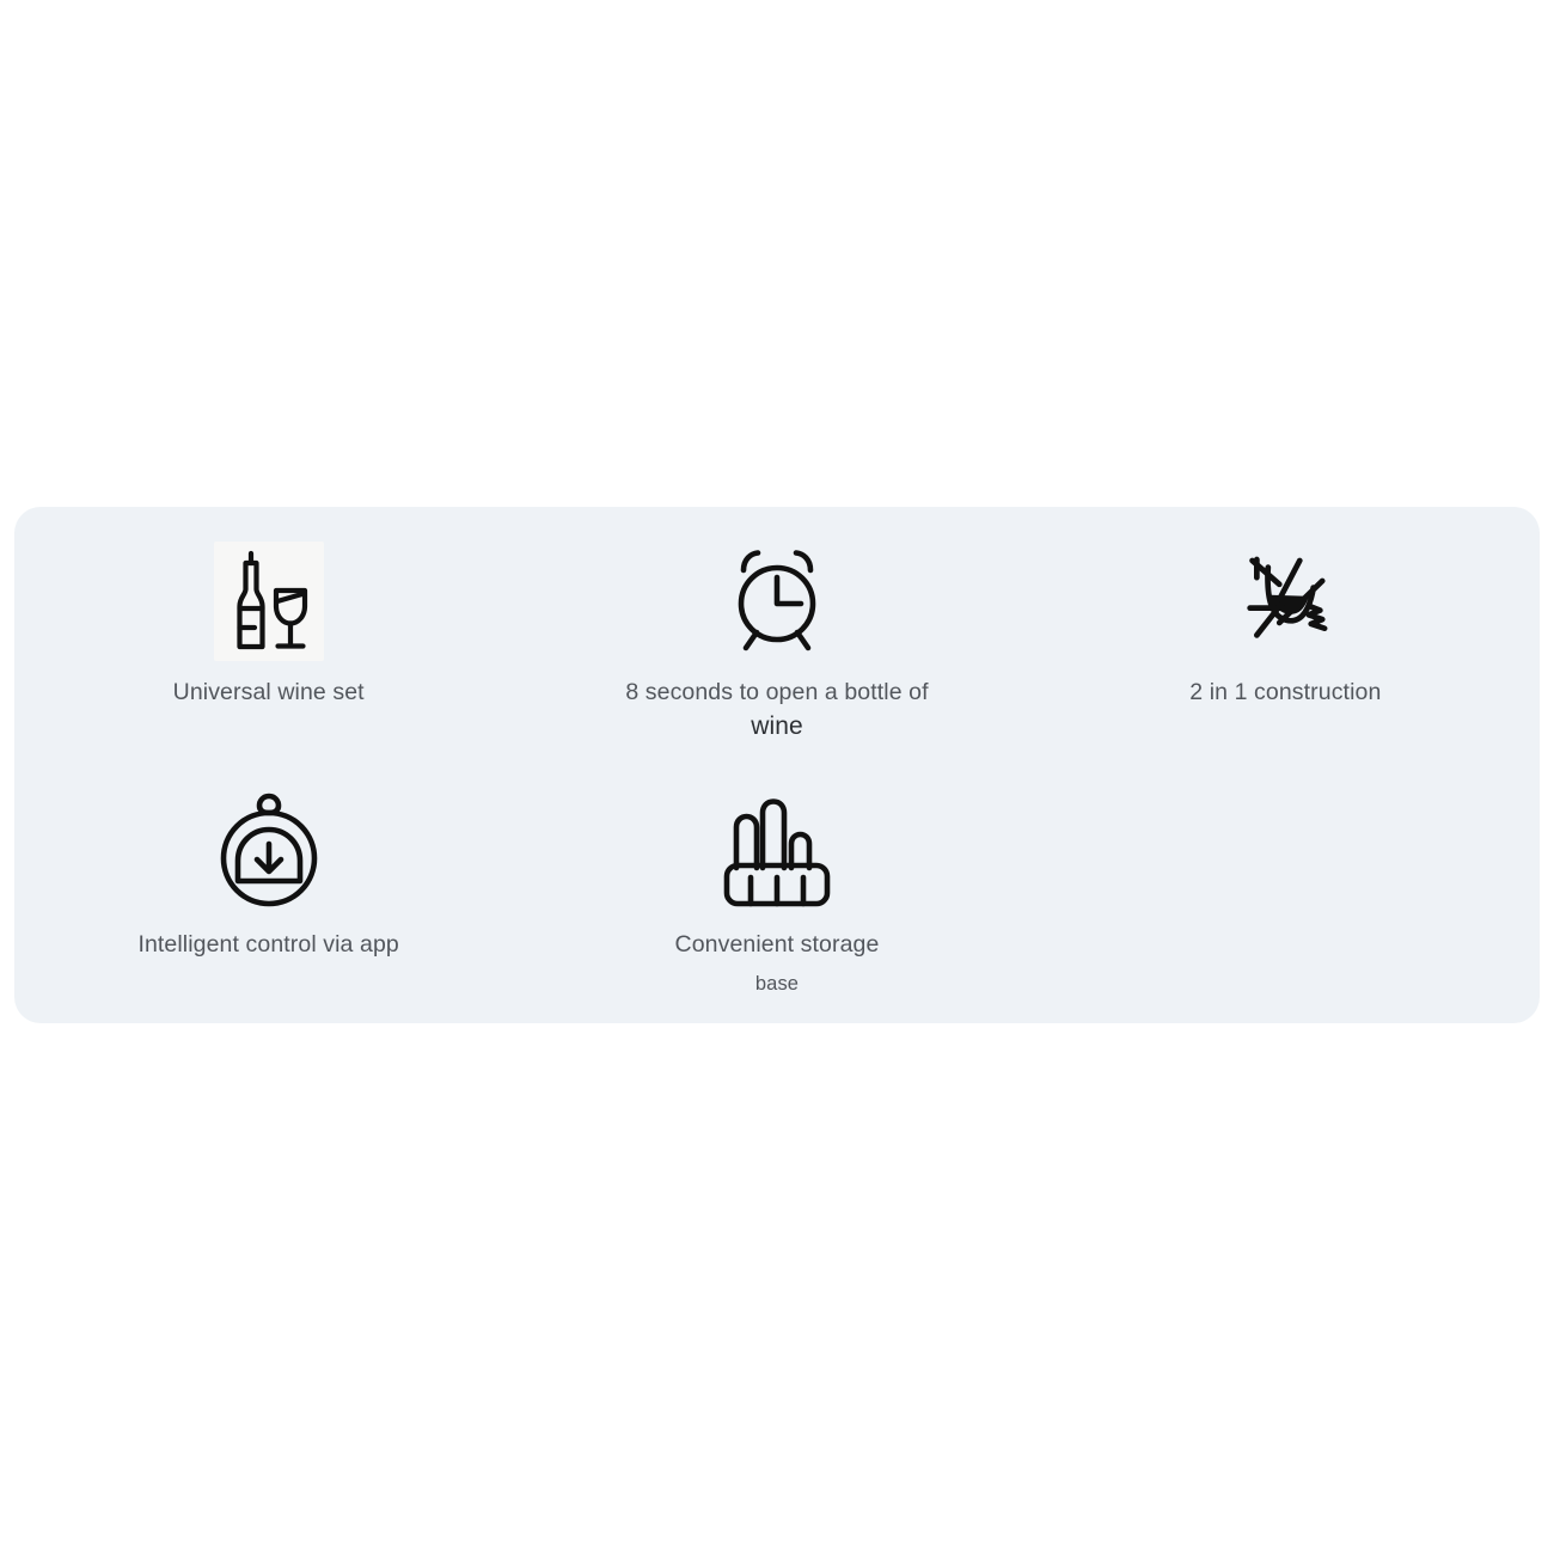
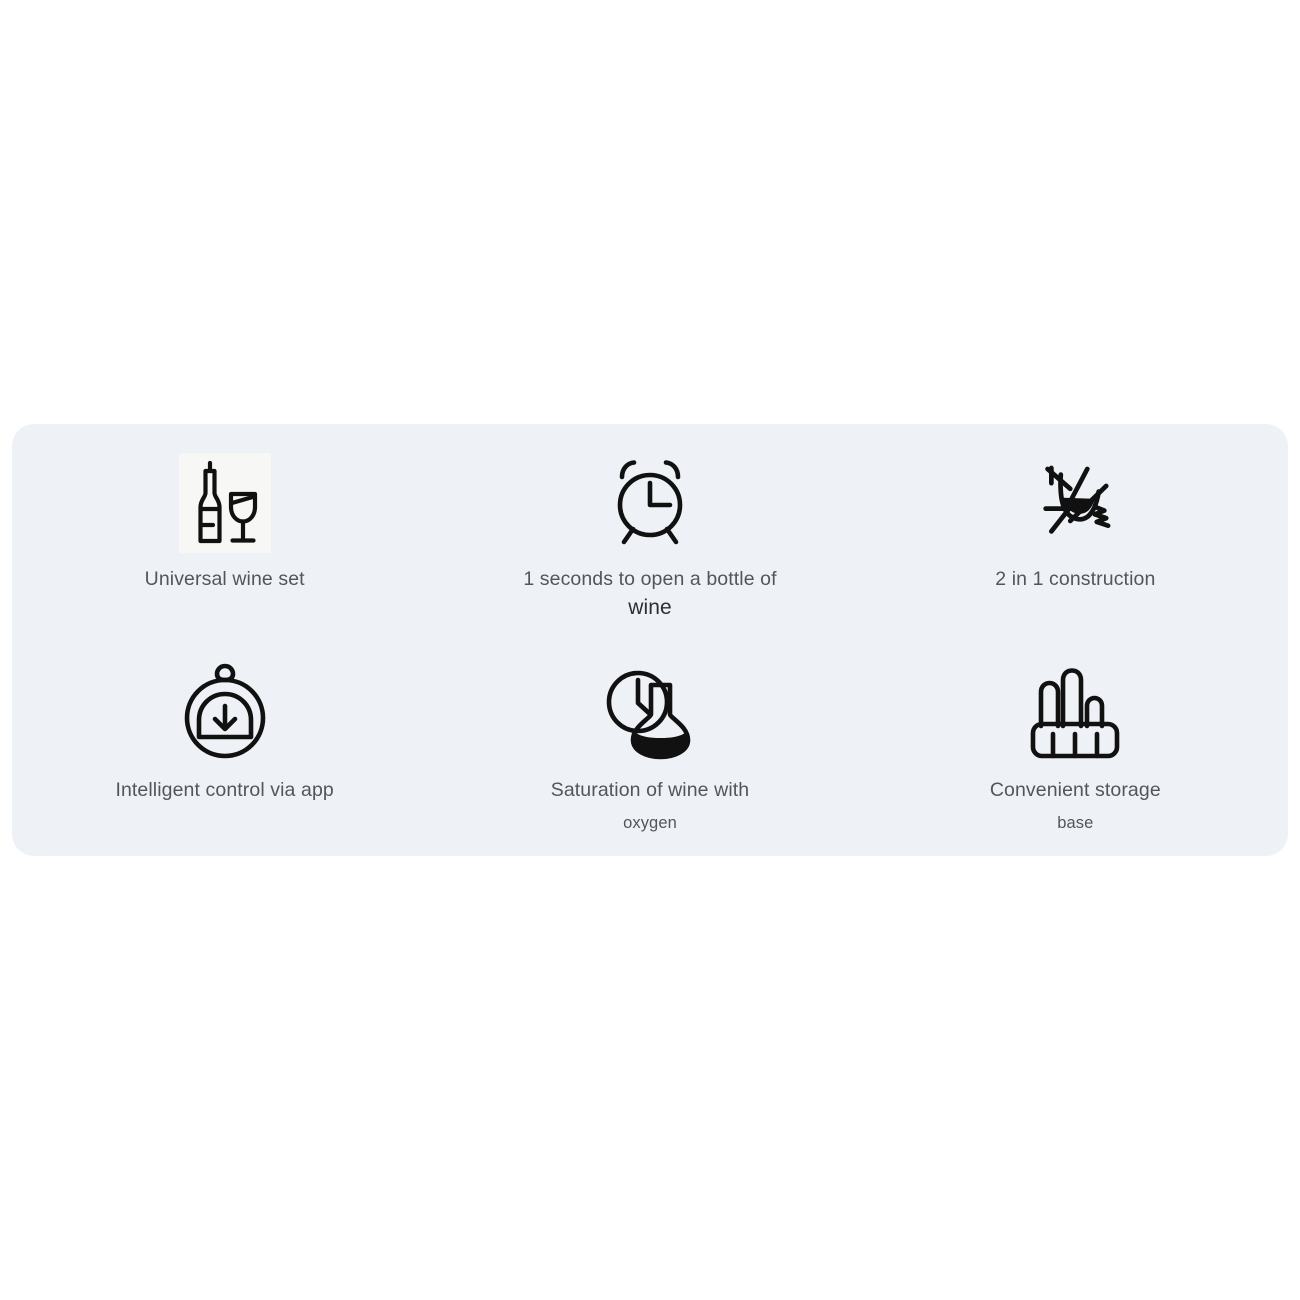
  Universal wine set
- 8 seconds to open a bottle of
+ 1 seconds to open a bottle of
  wine
  2 in 1 construction
  Intelligent control via app
+ Saturation of wine with
+ oxygen
  Convenient storage
  base
